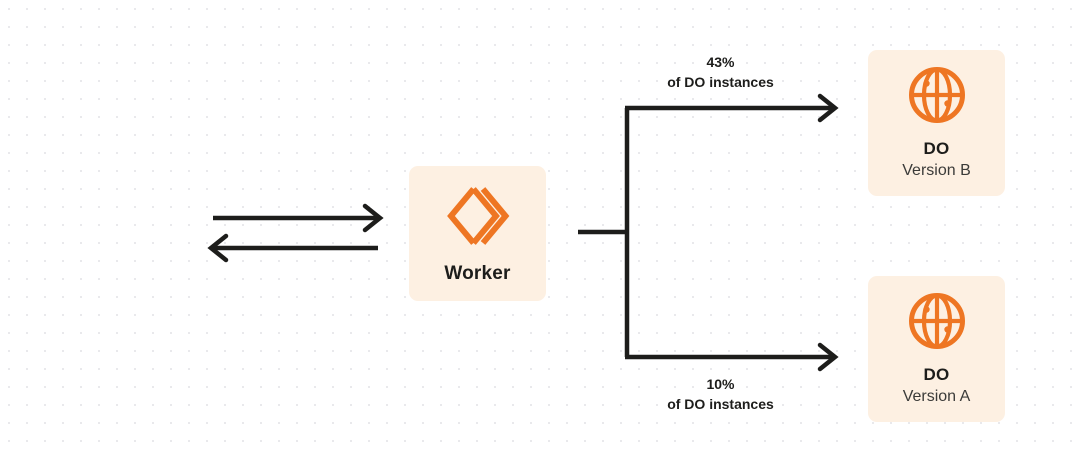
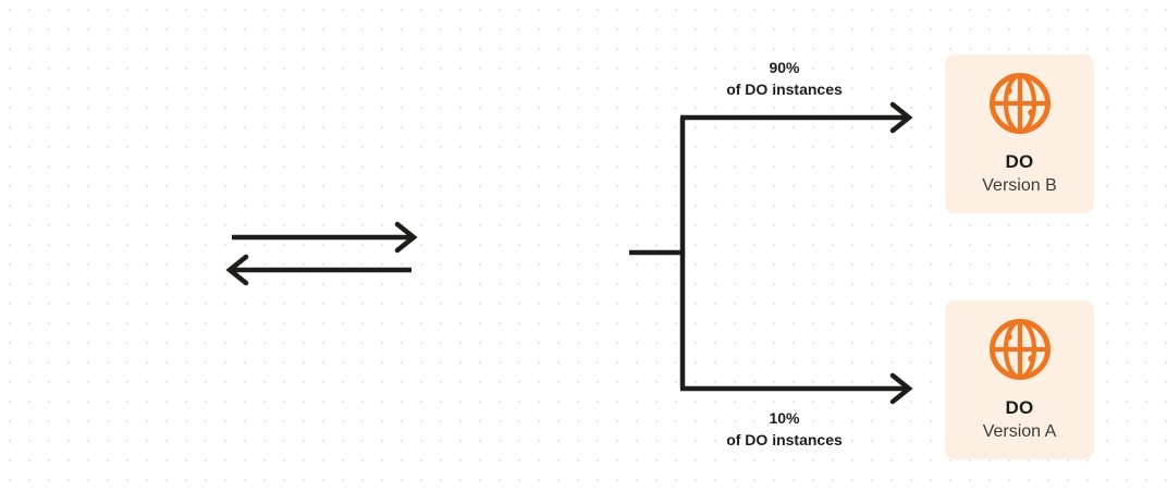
- Worker
  DO
  Version B
  DO
  Version A
- 43%
+ 90%
  of DO instances
  10%
  of DO instances
